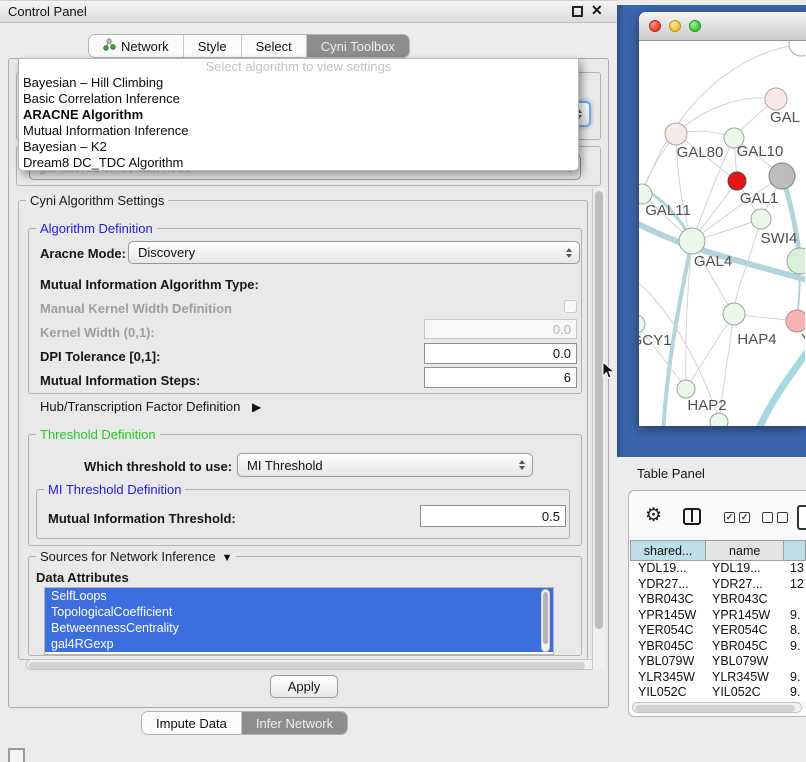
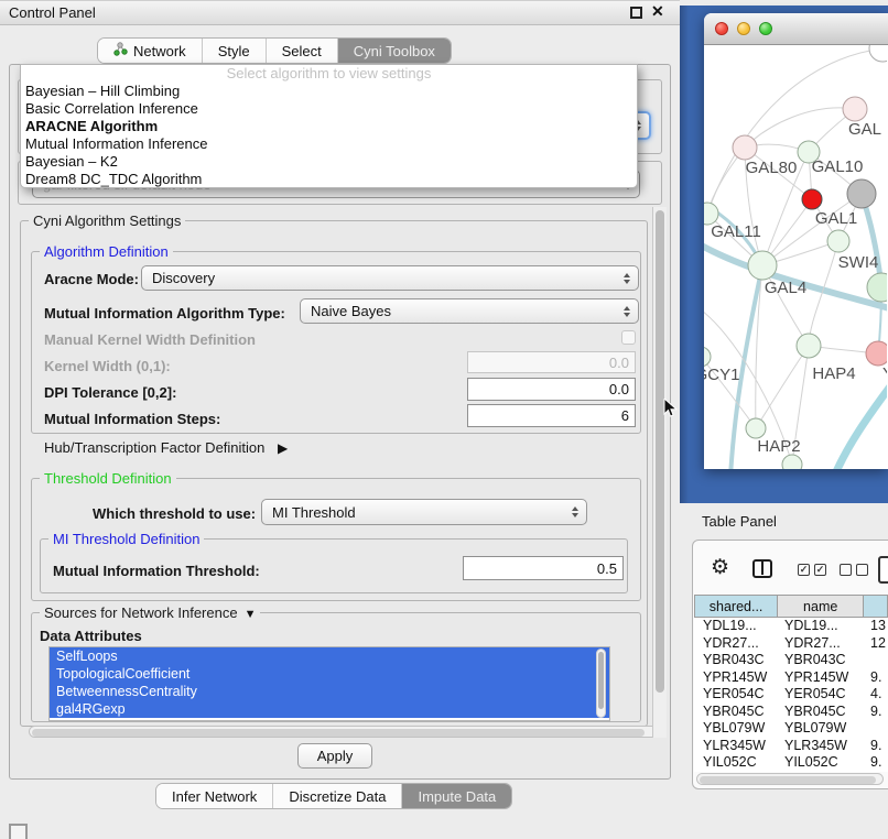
  Control Panel
  ✕
  Network
  Style
  Select
  Cyni Toolbox
  Select algorithm to view settings
  Bayesian – Hill Climbing
  Basic Correlation Inference
  ARACNE Algorithm
  Mutual Information Inference
  Bayesian – K2
  Dream8 DC_TDC Algorithm
  Cyni Algorithm Settings
  Algorithm Definition
  Aracne Mode:
  Discovery
  Mutual Information Algorithm Type:
+ Naive Bayes
  Manual Kernel Width Definition
  Kernel Width (0,1):
  0.0
- DPI Tolerance [0,1]:
+ DPI Tolerance [0,2]:
  0.0
  Mutual Information Steps:
  6
  Hub/Transcription Factor Definition ▶
  Threshold Definition
  Which threshold to use:
  MI Threshold
  MI Threshold Definition
  Mutual Information Threshold:
  0.5
  Sources for Network Inference ▼
  Data Attributes
  SelfLoops
  TopologicalCoefficient
  BetweennessCentrality
  gal4RGexp
  Apply
- Impute Data
+ Infer Network
+ Discretize Data
- Infer Network
+ Impute Data
  GAL
  GAL80
  GAL10
  GAL11
  GAL1
  SWI4
  GAL4
  HAP4
  CY1
  HAP2
  Table Panel
  ⚙
  ✓
  ✓
  shared...
  name
  YDL19...
  YDL19...
  13
  YDR27...
  YDR27...
  12
  YBR043C
  YBR043C
  YPR145W
  YPR145W
  9.
  YER054C
  YER054C
- 8.
+ 4.
  YBR045C
  YBR045C
  9.
  YBL079W
  YBL079W
  YLR345W
  YLR345W
  9.
  YIL052C
  YIL052C
  9.
